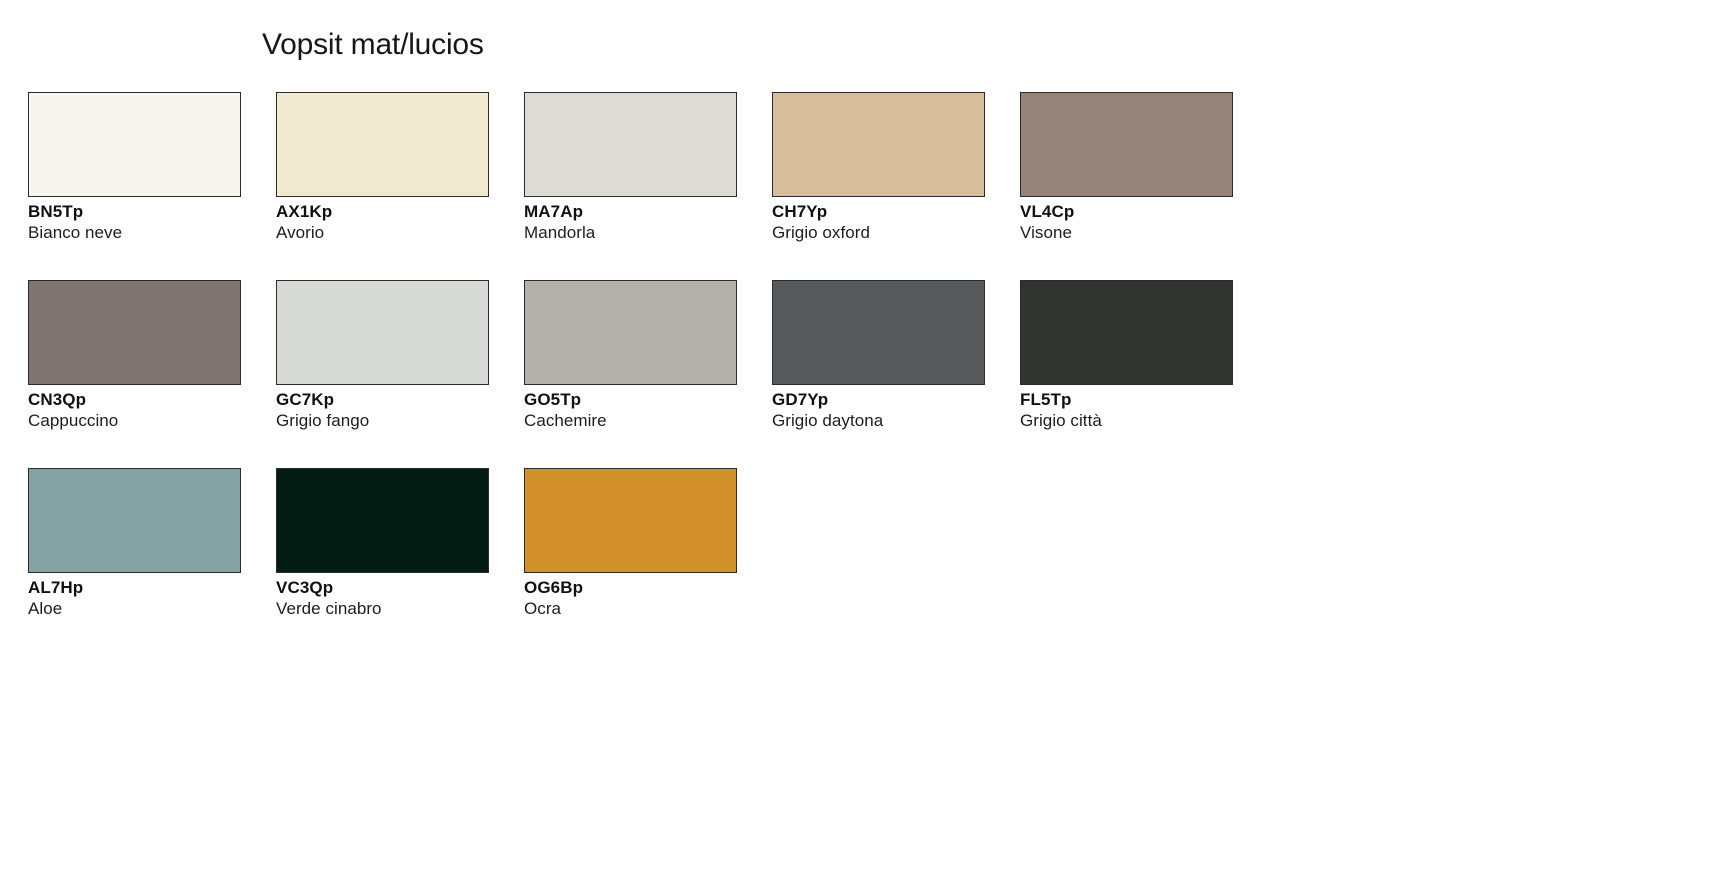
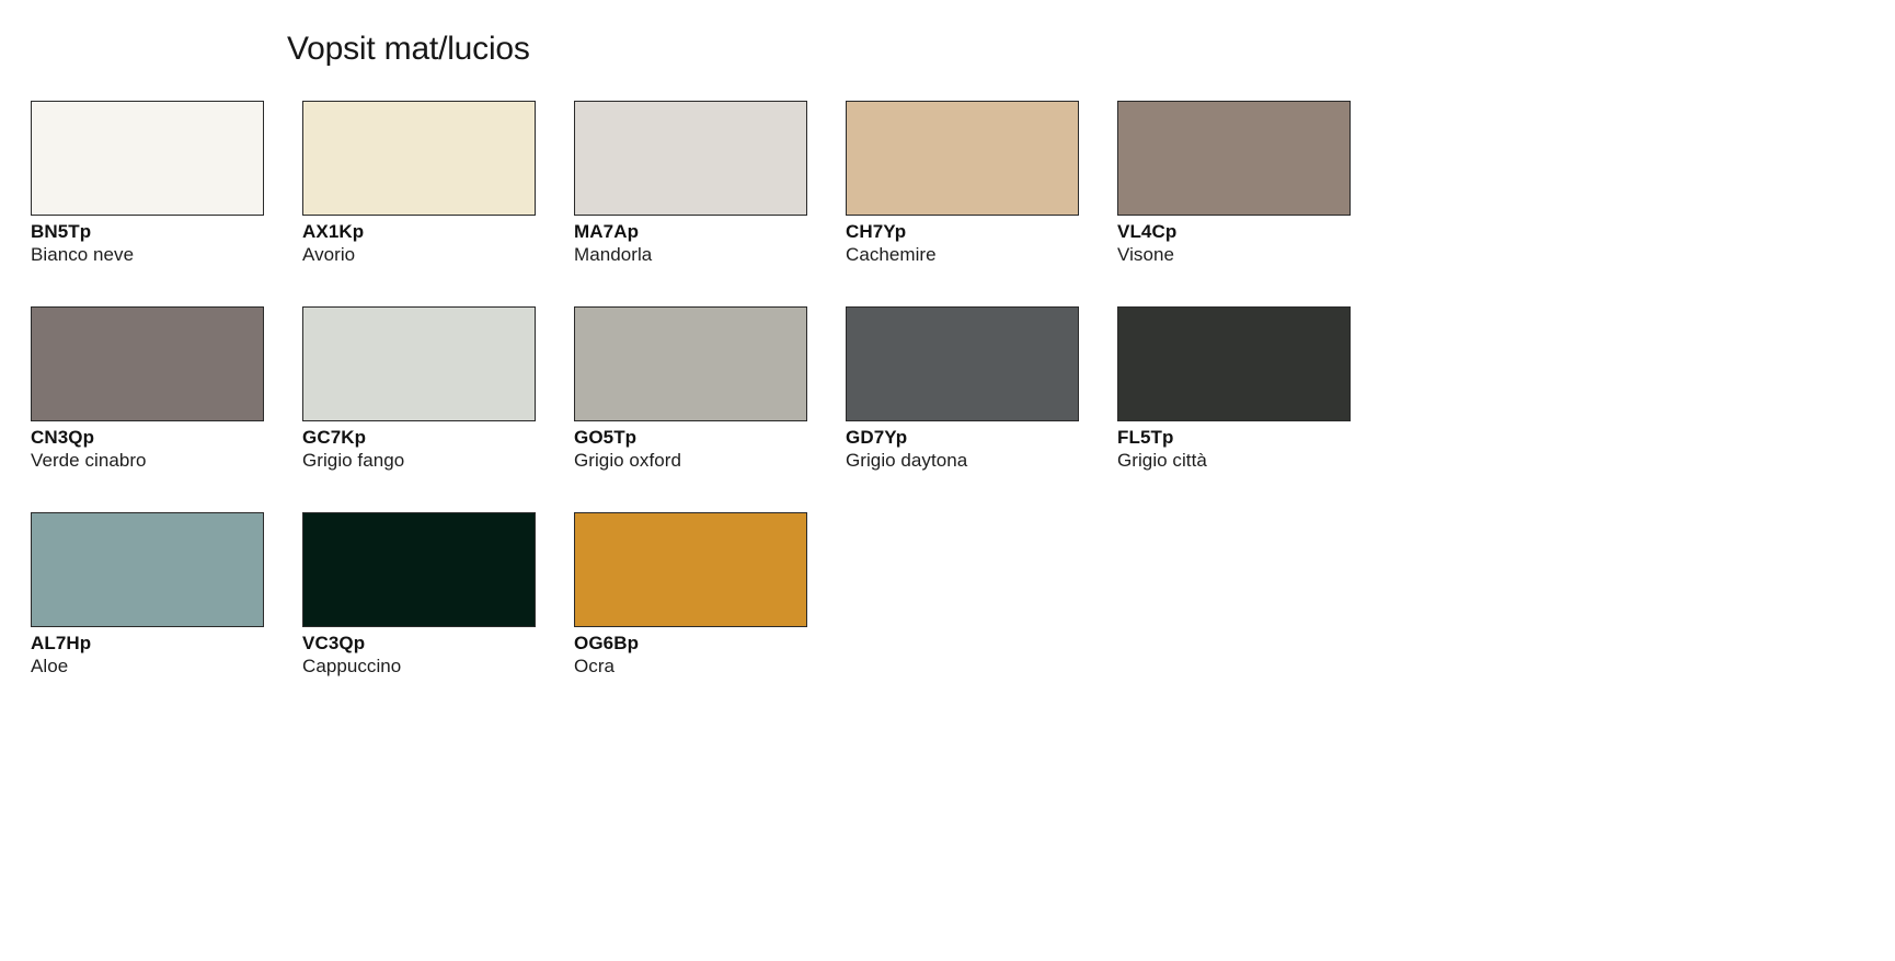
  Vopsit mat/lucios
  BN5Tp
  Bianco neve
  AX1Kp
  Avorio
  MA7Ap
  Mandorla
  CH7Yp
- Grigio oxford
+ Cachemire
  VL4Cp
  Visone
  CN3Qp
- Cappuccino
+ Verde cinabro
  GC7Kp
  Grigio fango
  GO5Tp
- Cachemire
+ Grigio oxford
  GD7Yp
  Grigio daytona
  FL5Tp
  Grigio città
  AL7Hp
  Aloe
  VC3Qp
- Verde cinabro
+ Cappuccino
  OG6Bp
  Ocra
